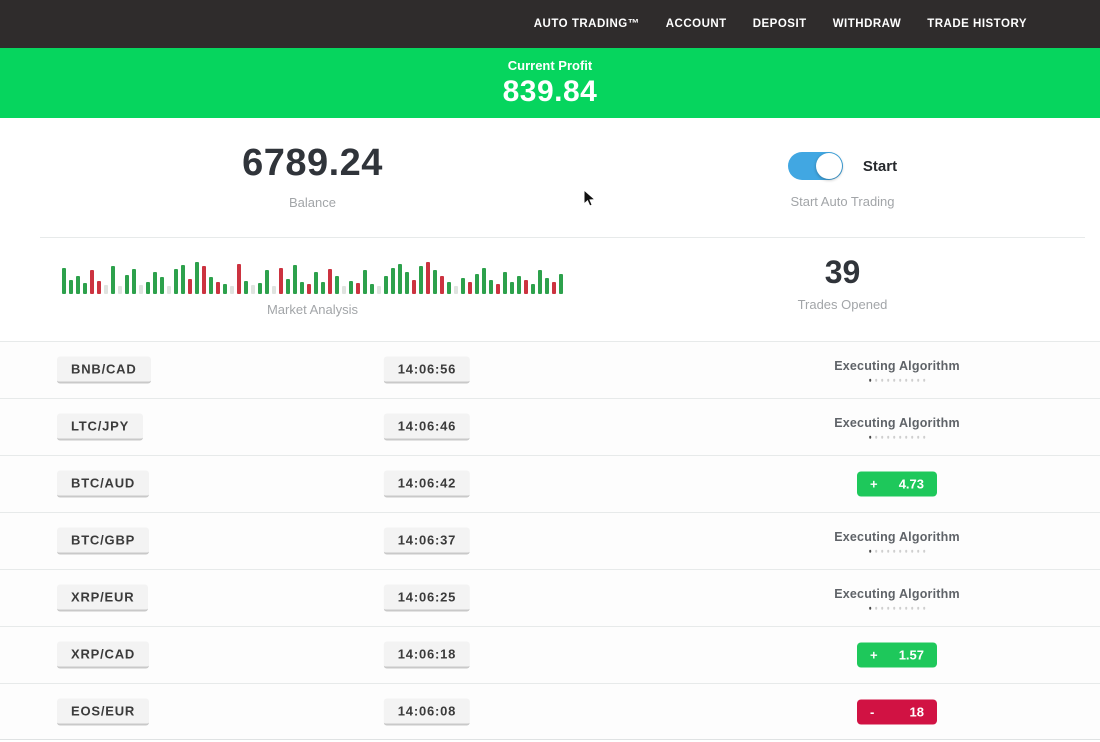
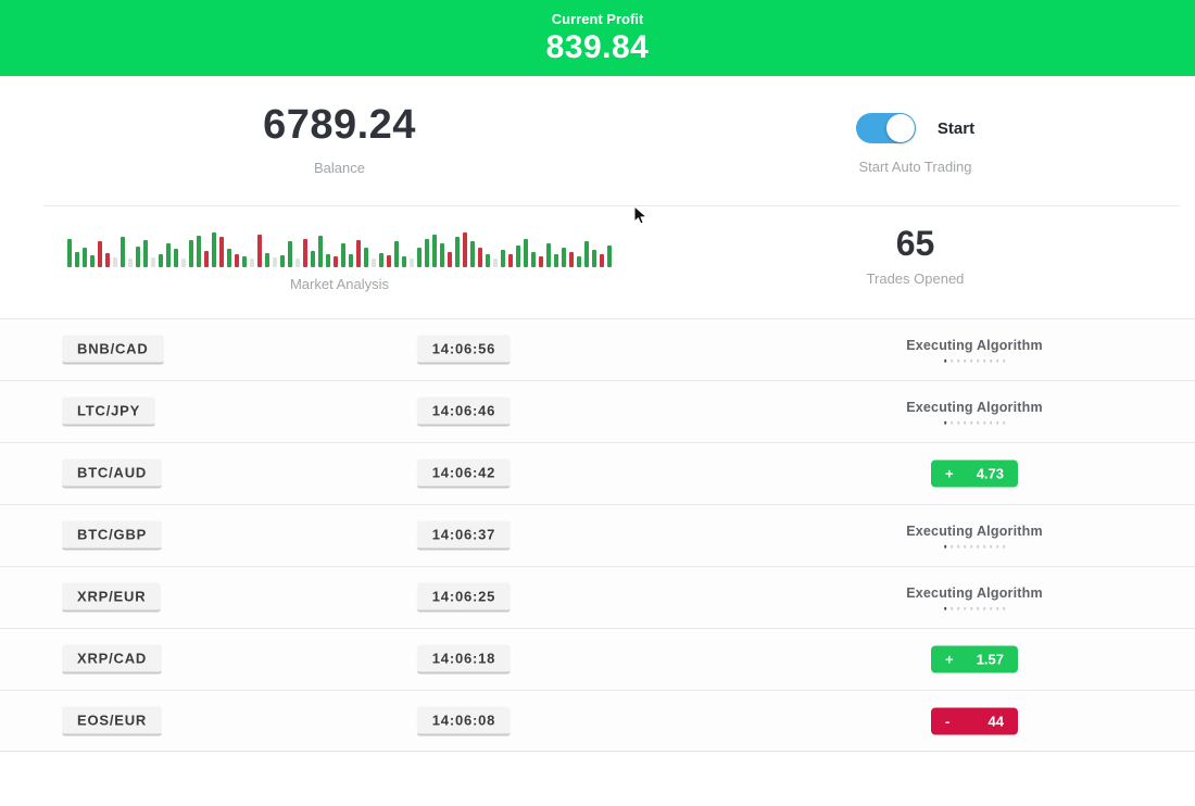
- AUTO TRADING™
- ACCOUNT
- DEPOSIT
- WITHDRAW
- TRADE HISTORY
  Current Profit
  839.84
  6789.24
  Balance
  Start
  Start Auto Trading
  Market Analysis
- 39
+ 65
  Trades Opened
  BNB/CAD
  14:06:56
  Executing Algorithm
  LTC/JPY
  14:06:46
  Executing Algorithm
  BTC/AUD
  14:06:42
  +
  4.73
  BTC/GBP
  14:06:37
  Executing Algorithm
  XRP/EUR
  14:06:25
  Executing Algorithm
  XRP/CAD
  14:06:18
  +
  1.57
  EOS/EUR
  14:06:08
  -
- 18
+ 44
